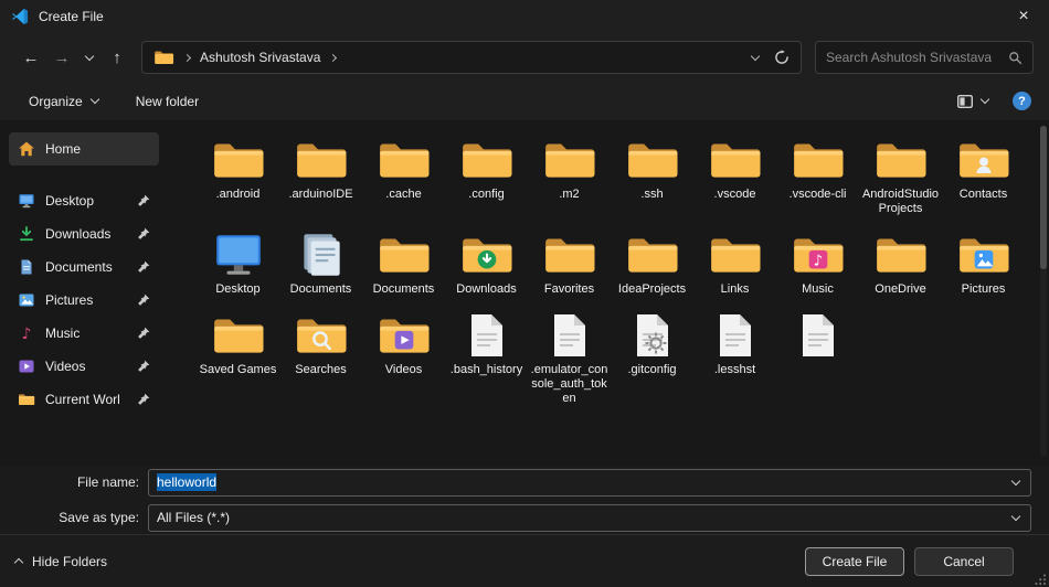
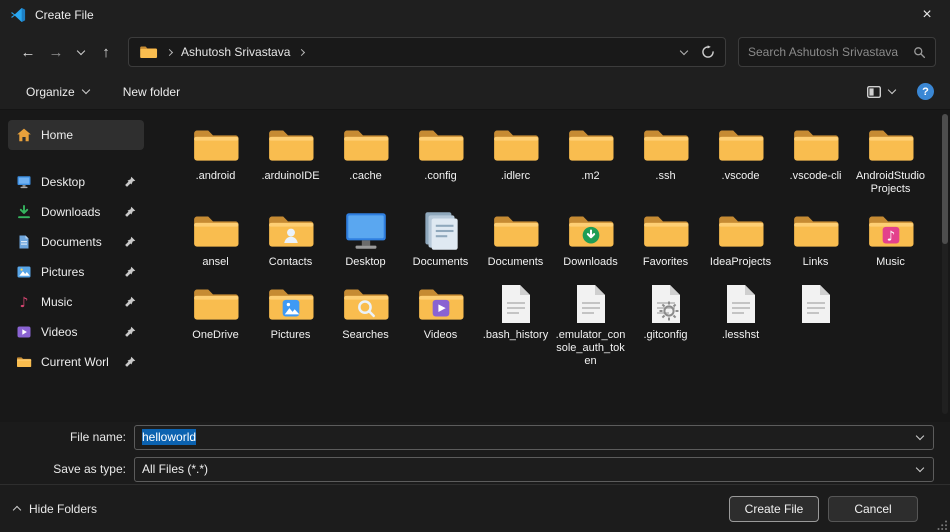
  Create File
  ×
  ←
  →
  ↑
  Ashutosh Srivastava
  Search Ashutosh Srivastava
  Organize
  New folder
  ?
  Home
  Desktop
  Downloads
  Documents
  Pictures
  ♪
  Music
  Videos
  Current Worl
  .android
  .arduinoIDE
  .cache
  .config
+ .idlerc
  .m2
  .ssh
  .vscode
  .vscode-cli
  AndroidStudioProjects
+ ansel
  Contacts
  Desktop
  Documents
  Documents
  Downloads
  Favorites
  IdeaProjects
  Links
  ♪
  Music
  OneDrive
  Pictures
- Saved Games
  Searches
  Videos
  .bash_history
  .emulator_console_auth_token
  .gitconfig
  .lesshst
  File name:
  helloworld
  Save as type:
  All Files (*.*)
  Hide Folders
  Create File
  Cancel
